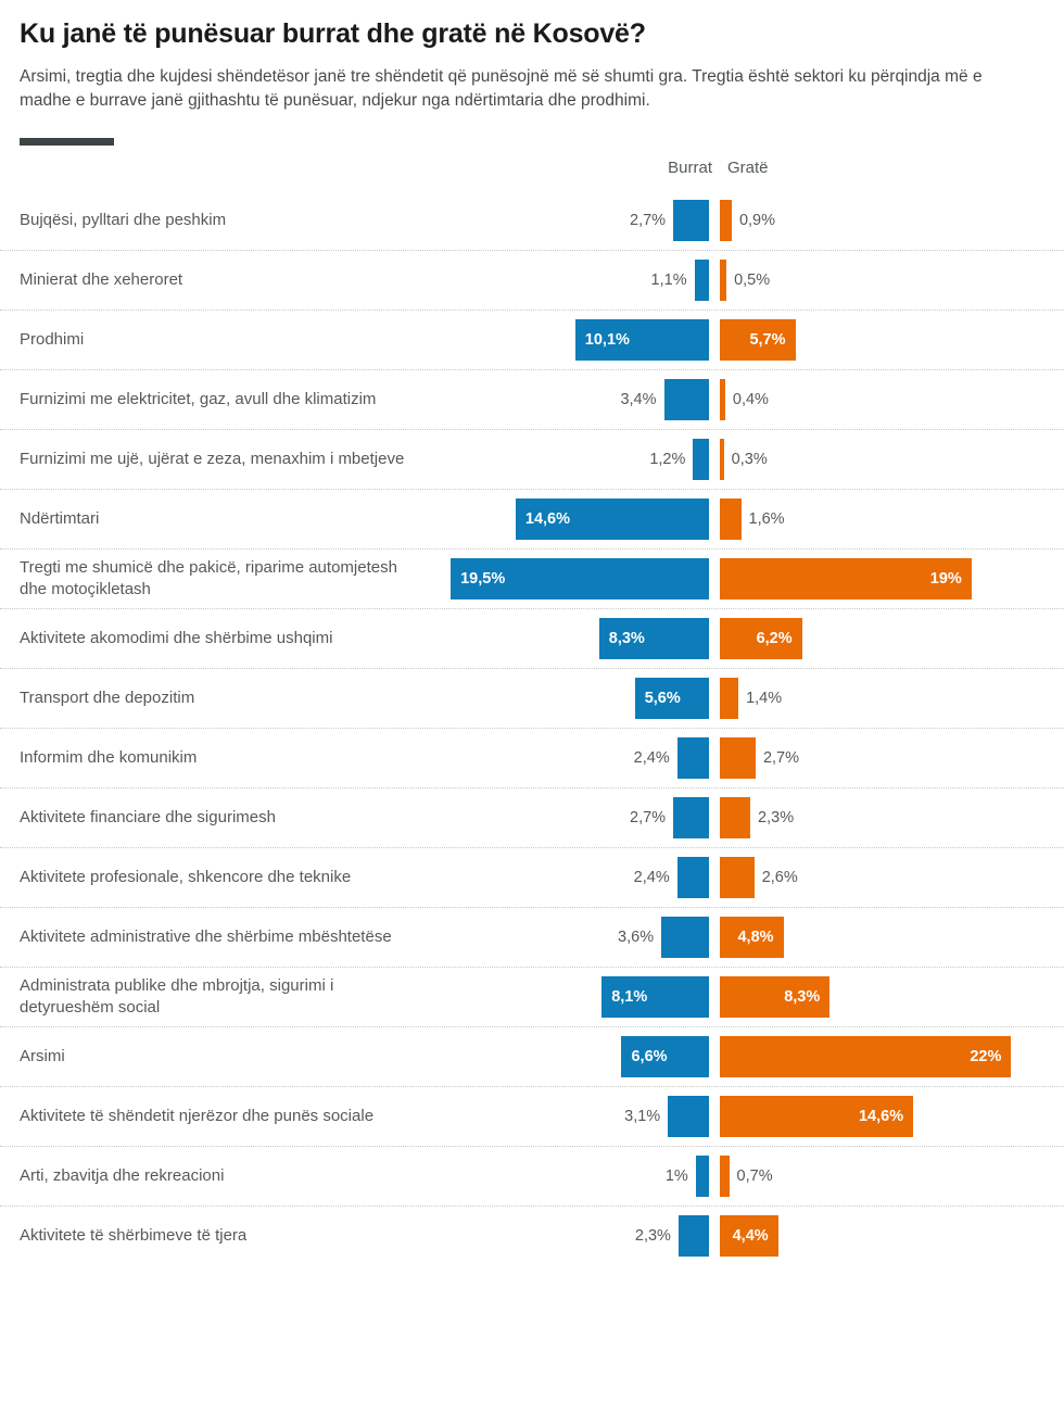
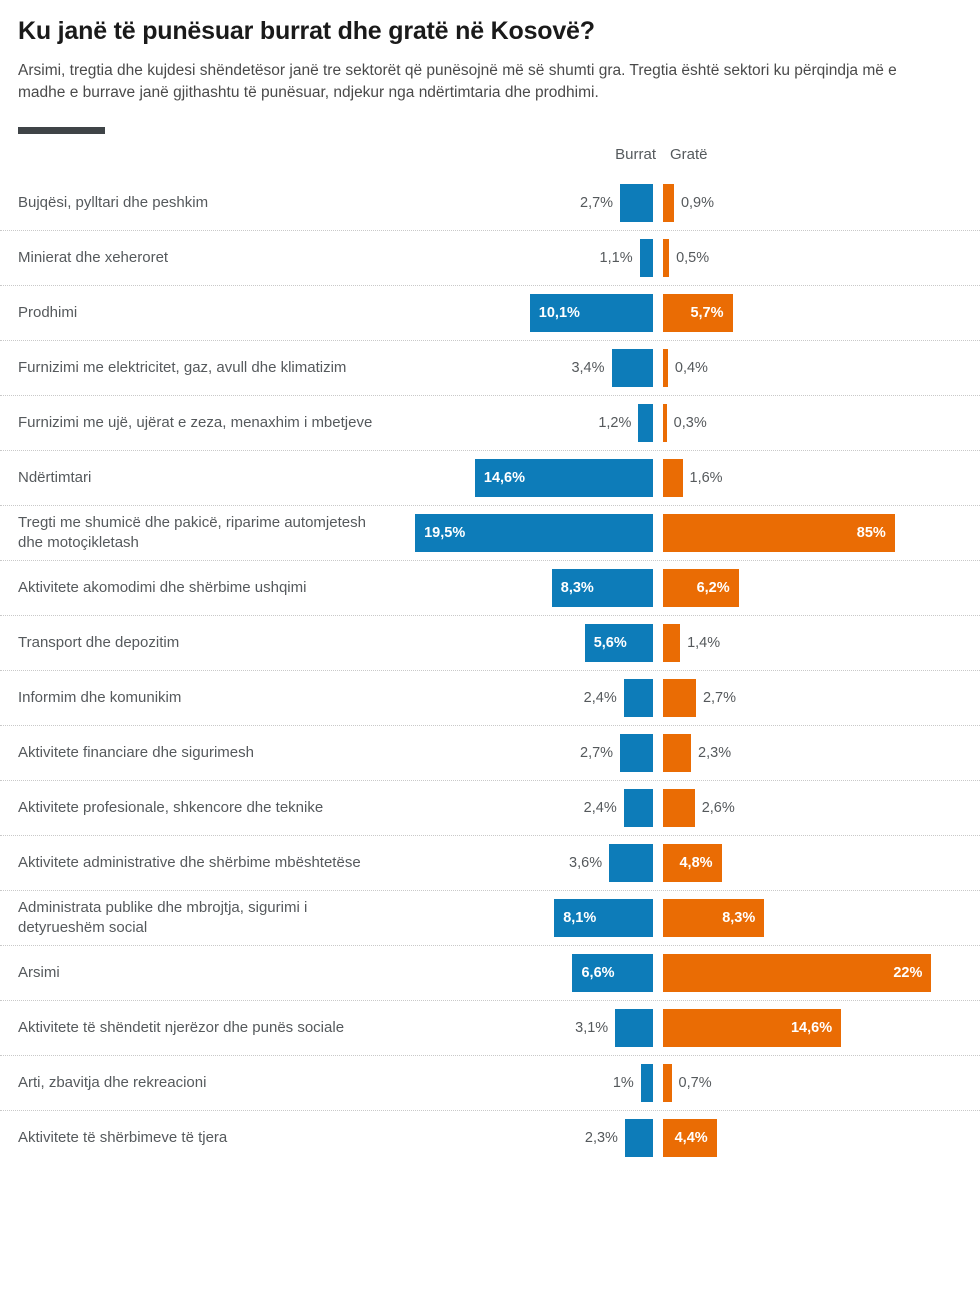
  Ku janë të punësuar burrat dhe gratë në Kosovë?
- Arsimi, tregtia dhe kujdesi shëndetësor janë tre shëndetit që punësojnë më së shumti gra. Tregtia është sektori ku përqindja më e madhe e burrave janë gjithashtu të punësuar, ndjekur nga ndërtimtaria dhe prodhimi.
+ Arsimi, tregtia dhe kujdesi shëndetësor janë tre sektorët që punësojnë më së shumti gra. Tregtia është sektori ku përqindja më e madhe e burrave janë gjithashtu të punësuar, ndjekur nga ndërtimtaria dhe prodhimi.
  Burrat
  Gratë
  Bujqësi, pylltari dhe peshkim
  2,7%
  0,9%
  Minierat dhe xeheroret
  1,1%
  0,5%
  Prodhimi
  10,1%
  5,7%
  Furnizimi me elektricitet, gaz, avull dhe klimatizim
  3,4%
  0,4%
  Furnizimi me ujë, ujërat e zeza, menaxhim i mbetjeve
  1,2%
  0,3%
  Ndërtimtari
  14,6%
  1,6%
  Tregti me shumicë dhe pakicë, riparime automjetesh dhe motoçikletash
  19,5%
- 19%
+ 85%
  Aktivitete akomodimi dhe shërbime ushqimi
  8,3%
  6,2%
  Transport dhe depozitim
  5,6%
  1,4%
  Informim dhe komunikim
  2,4%
  2,7%
  Aktivitete financiare dhe sigurimesh
  2,7%
  2,3%
  Aktivitete profesionale, shkencore dhe teknike
  2,4%
  2,6%
  Aktivitete administrative dhe shërbime mbështetëse
  3,6%
  4,8%
  Administrata publike dhe mbrojtja, sigurimi i detyrueshëm social
  8,1%
  8,3%
  Arsimi
  6,6%
  22%
  Aktivitete të shëndetit njerëzor dhe punës sociale
  3,1%
  14,6%
  Arti, zbavitja dhe rekreacioni
  1%
  0,7%
  Aktivitete të shërbimeve të tjera
  2,3%
  4,4%
